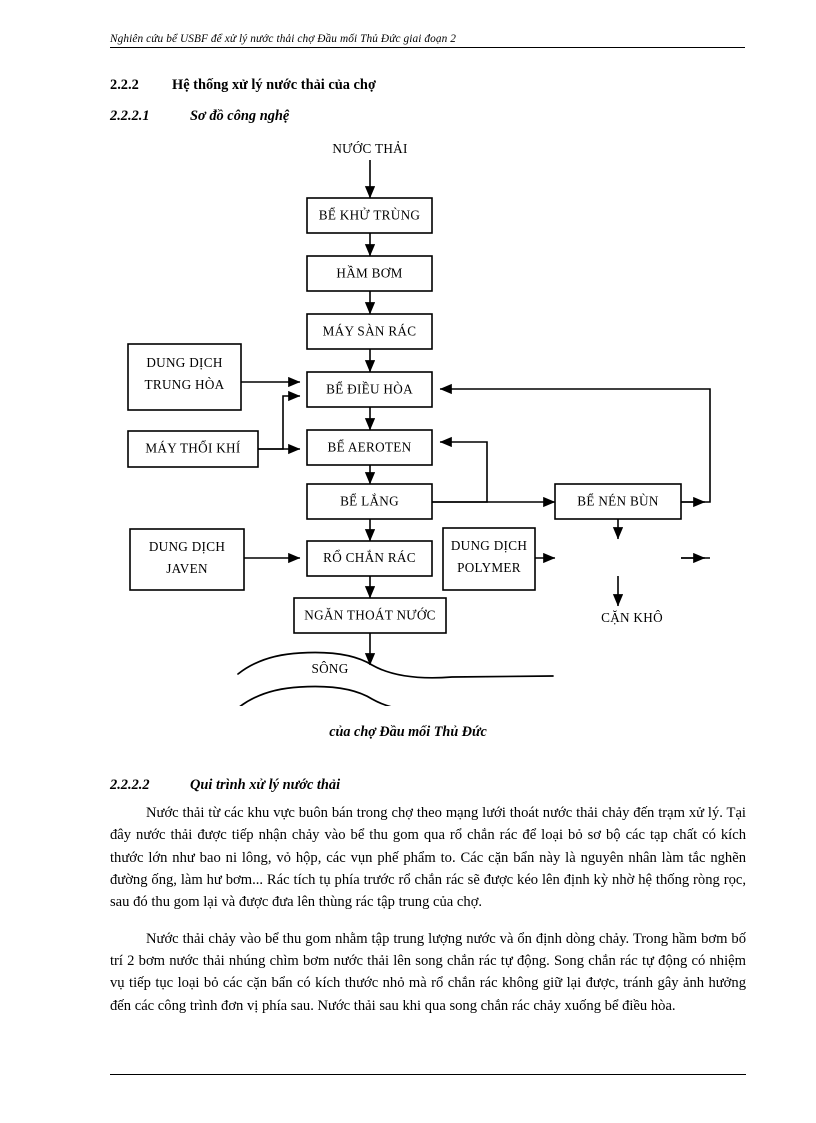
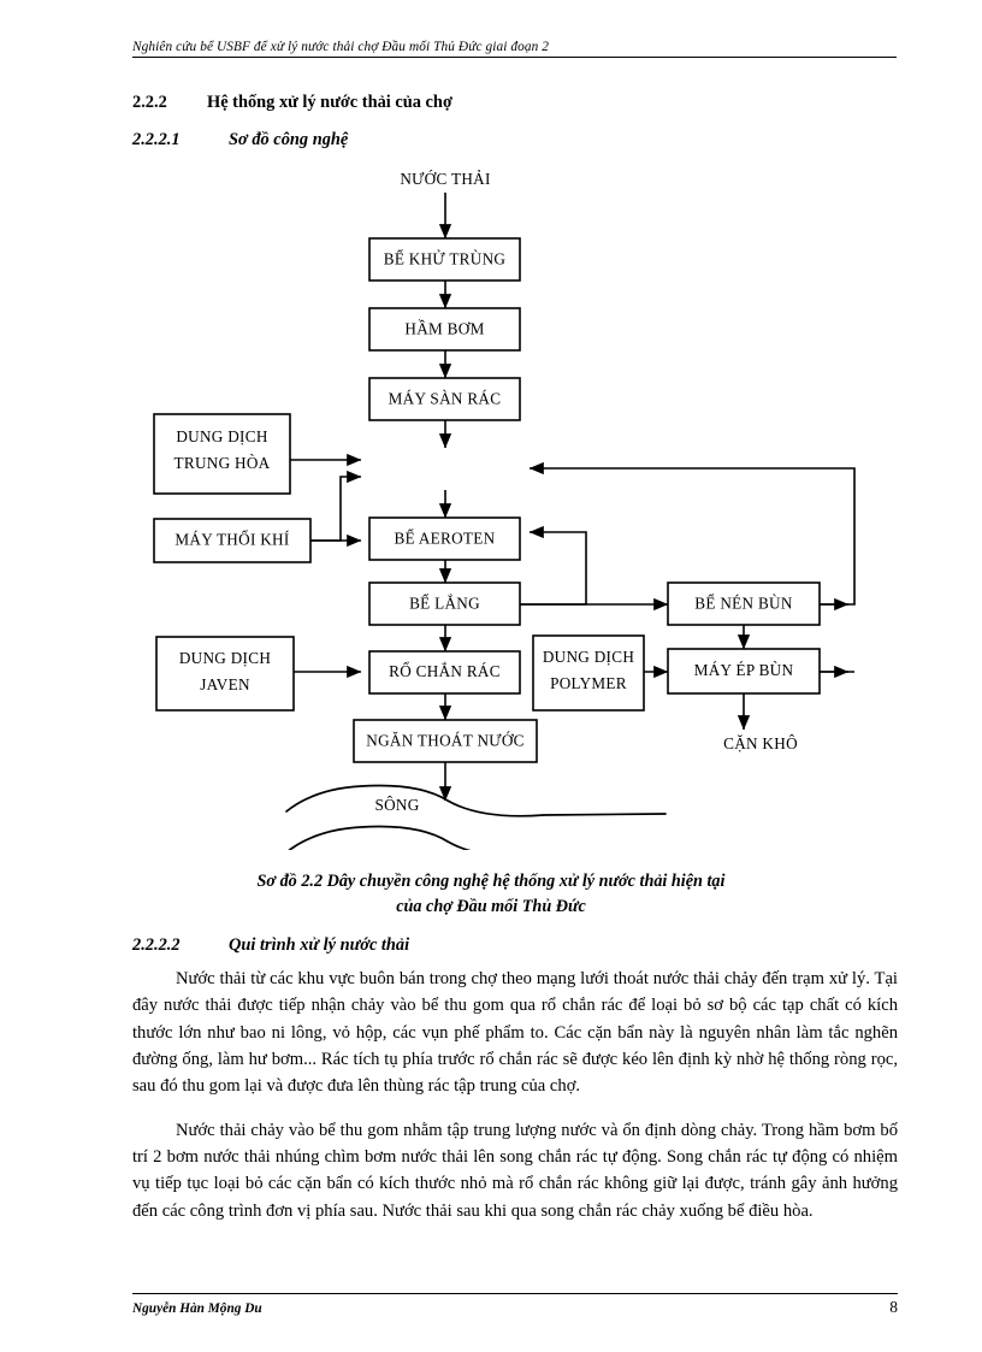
  Nghiên cứu bể USBF để xử lý nước thải chợ Đầu mối Thủ Đức giai đoạn 2
  2.2.2 Hệ thống xử lý nước thải của chợ
  2.2.2.1 Sơ đồ công nghệ
  NƯỚC THẢI
  SÔNG
  CẶN KHÔ
  BỂ KHỬ TRÙNG
  HẦM BƠM
  MÁY SÀN RÁC
  DUNG DỊCH
  TRUNG HÒA
- BỂ ĐIỀU HÒA
  MÁY THỔI KHÍ
  BỂ AEROTEN
  BỂ LẮNG
  BỂ NÉN BÙN
  DUNG DỊCH
  JAVEN
  RỔ CHẮN RÁC
  DUNG DỊCH
  POLYMER
+ MÁY ÉP BÙN
  NGĂN THOÁT NƯỚC
+ Sơ đồ 2.2 Dây chuyền công nghệ hệ thống xử lý nước thải hiện tại
  của chợ Đầu mối Thủ Đức
  2.2.2.2 Qui trình xử lý nước thải
  Nước thải từ các khu vực buôn bán trong chợ theo mạng lưới thoát nước thải chảy đến trạm xử lý. Tại đây nước thải được tiếp nhận chảy vào bể thu gom qua rổ chắn rác để loại bỏ sơ bộ các tạp chất có kích thước lớn như bao ni lông, vỏ hộp, các vụn phế phẩm to. Các cặn bẩn này là nguyên nhân làm tắc nghẽn đường ống, làm hư bơm... Rác tích tụ phía trước rổ chắn rác sẽ được kéo lên định kỳ nhờ hệ thống ròng rọc, sau đó thu gom lại và được đưa lên thùng rác tập trung của chợ.
  Nước thải chảy vào bể thu gom nhằm tập trung lượng nước và ổn định dòng chảy. Trong hầm bơm bố trí 2 bơm nước thải nhúng chìm bơm nước thải lên song chắn rác tự động. Song chắn rác tự động có nhiệm vụ tiếp tục loại bỏ các cặn bẩn có kích thước nhỏ mà rổ chắn rác không giữ lại được, tránh gây ảnh hưởng đến các công trình đơn vị phía sau. Nước thải sau khi qua song chắn rác chảy xuống bể điều hòa.
+ Nguyễn Hàn Mộng Du
+ 8
